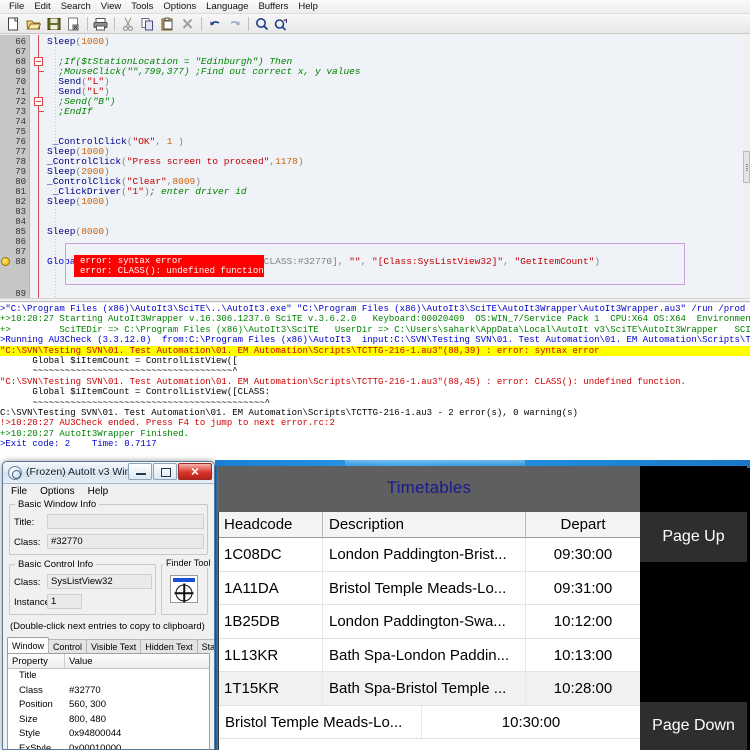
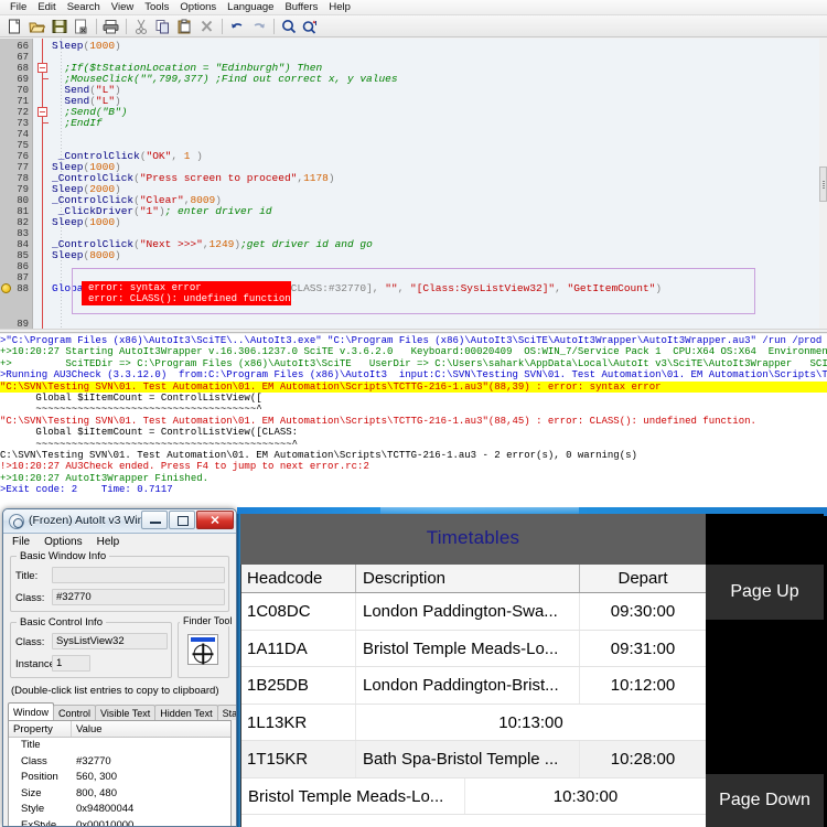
  File
  Edit
  Search
  View
  Tools
  Options
  Language
  Buffers
  Help
  66
  67
  68
  69
  70
  71
  72
  73
  74
  75
  76
  77
  78
  79
  80
  81
  82
  83
  84
  85
  86
  87
  88
  89
  Sleep(1000)
  ;If($tStationLocation = "Edinburgh") Then
  ;MouseClick("",799,377) ;Find out correct x, y values
  Send("L")
  Send("L")
  ;Send("B")
  ;EndIf
  _ControlClick("OK", 1 )
  Sleep(1000)
  _ControlClick("Press screen to proceed",1178)
  Sleep(2000)
  _ControlClick("Clear",8009)
  _ClickDriver("1"); enter driver id
  Sleep(1000)
+ _ControlClick("Next >>>",1249);get driver id and go
  Sleep(8000)
  error: syntax error
  error: CLASS(): undefined function.
  >"C:\Program Files (x86)\AutoIt3\SciTE\..\AutoIt3.exe" "C:\Program Files (x86)\AutoIt3\SciTE\AutoIt3Wrapper\AutoIt3Wrapper.au3" /run /prod
  +>10:20:27 Starting AutoIt3Wrapper v.16.306.1237.0 SciTE v.3.6.2.0 Keyboard:00020409 OS:WIN_7/Service Pack 1 CPU:X64 OS:X64 Environmen
  +> SciTEDir => C:\Program Files (x86)\AutoIt3\SciTE UserDir => C:\Users\sahark\AppData\Local\AutoIt v3\SciTE\AutoIt3Wrapper SCI
  >Running AU3Check (3.3.12.0) from:C:\Program Files (x86)\AutoIt3 input:C:\SVN\Testing SVN\01. Test Automation\01. EM Automation\Scripts\T
  "C:\SVN\Testing SVN\01. Test Automation\01. EM Automation\Scripts\TCTTG-216-1.au3"(88,39) : error: syntax error
  Global $iItemCount = ControlListView([
  ~~~~~~~~~~~~~~~~~~~~~~~~~~~~~~~~~~~~~^
  "C:\SVN\Testing SVN\01. Test Automation\01. EM Automation\Scripts\TCTTG-216-1.au3"(88,45) : error: CLASS(): undefined function.
  Global $iItemCount = ControlListView([CLASS:
  ~~~~~~~~~~~~~~~~~~~~~~~~~~~~~~~~~~~~~~~~~~~^
  C:\SVN\Testing SVN\01. Test Automation\01. EM Automation\Scripts\TCTTG-216-1.au3 - 2 error(s), 0 warning(s)
  !>10:20:27 AU3Check ended. Press F4 to jump to next error.rc:2
  +>10:20:27 AutoIt3Wrapper Finished.
  >Exit code: 2 Time: 0.7117
  ✕
  File
  Options
  Help
  Basic Window Info
  Title:
  Class:
  #32770
  Basic Control Info
  Class:
  SysListView32
  Instanc
  1
  Finder Tool
- (Double-click next entries to copy to clipboard)
+ (Double-click list entries to copy to clipboard)
  Window
  Control
  Visible Text
  Hidden Text
  Sta
  Property
  Value
  Title
  Class
  #32770
  Position
  560, 300
  Size
  800, 480
  Style
  0x94800044
  ExStyle
  0x00010000
  Timetables
  Headcode
  Description
  Depart
  1C08DC
- London Paddington-Brist...
+ London Paddington-Swa...
  09:30:00
  1A11DA
  Bristol Temple Meads-Lo...
  09:31:00
  1B25DB
- London Paddington-Swa...
+ London Paddington-Brist...
  10:12:00
  1L13KR
- Bath Spa-London Paddin...
  10:13:00
  1T15KR
  Bath Spa-Bristol Temple ...
  10:28:00
  Bristol Temple Meads-Lo...
  10:30:00
  Page Up
  Page Down
